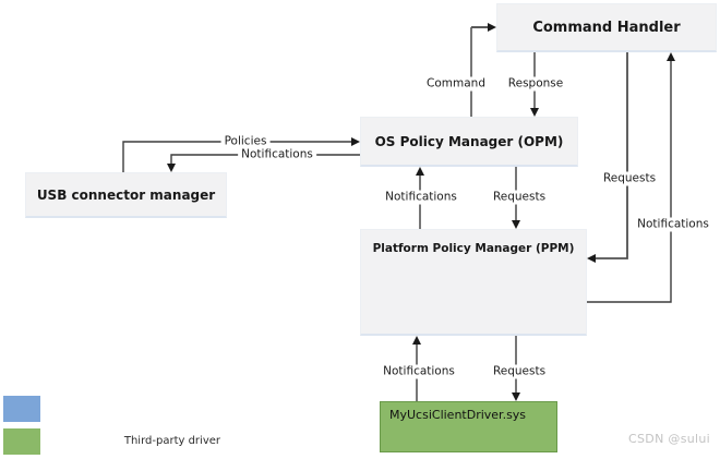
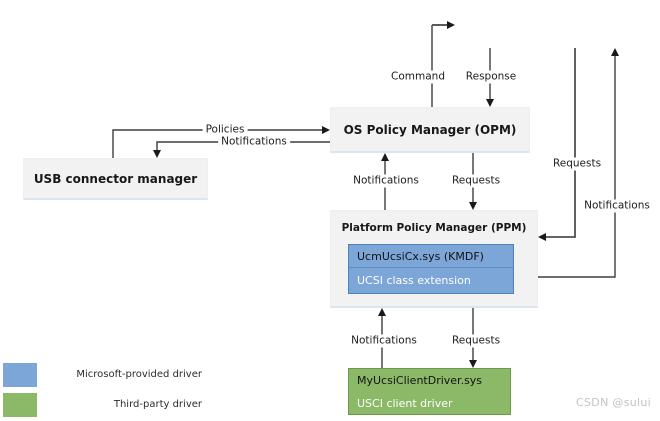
- Command Handler
  OS Policy Manager (OPM)
  USB connector manager
  Platform Policy Manager (PPM)
+ UcmUcsiCx.sys (KMDF)
+ UCSI class extension
  MyUcsiClientDriver.sys
+ USCI client driver
  Command
  Response
  Policies
  Notifications
  Notifications
  Requests
  Requests
  Notifications
  Notifications
  Requests
+ Microsoft-provided driver
  Third-party driver
  CSDN @sului
